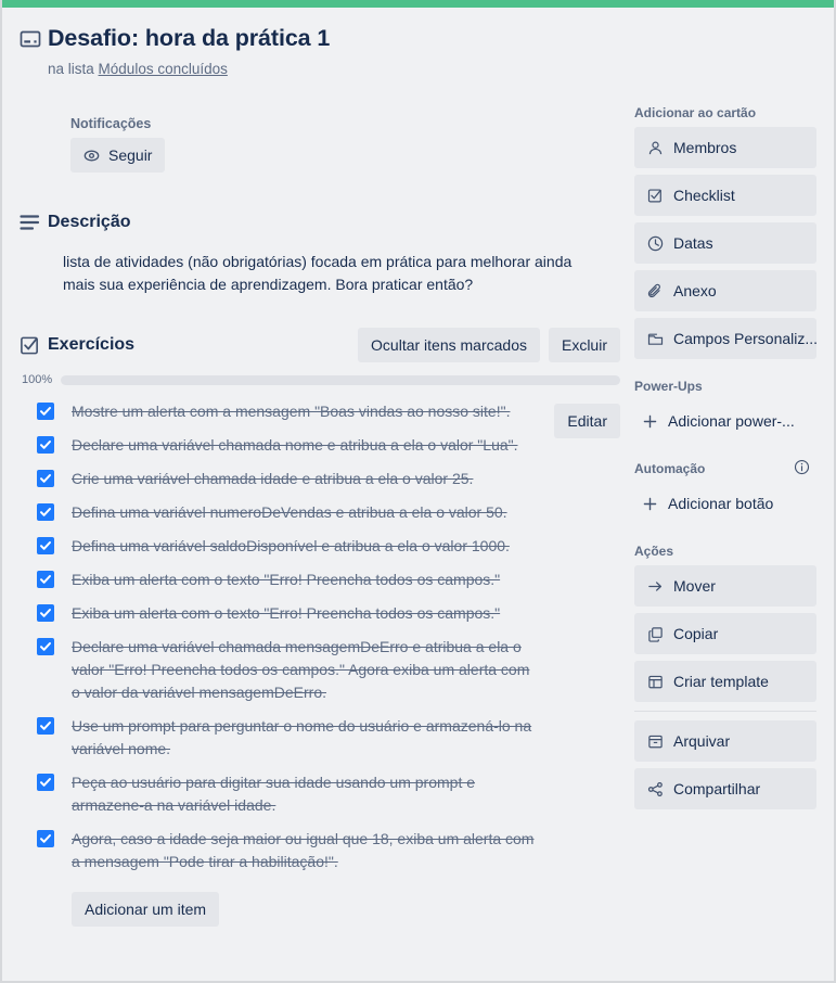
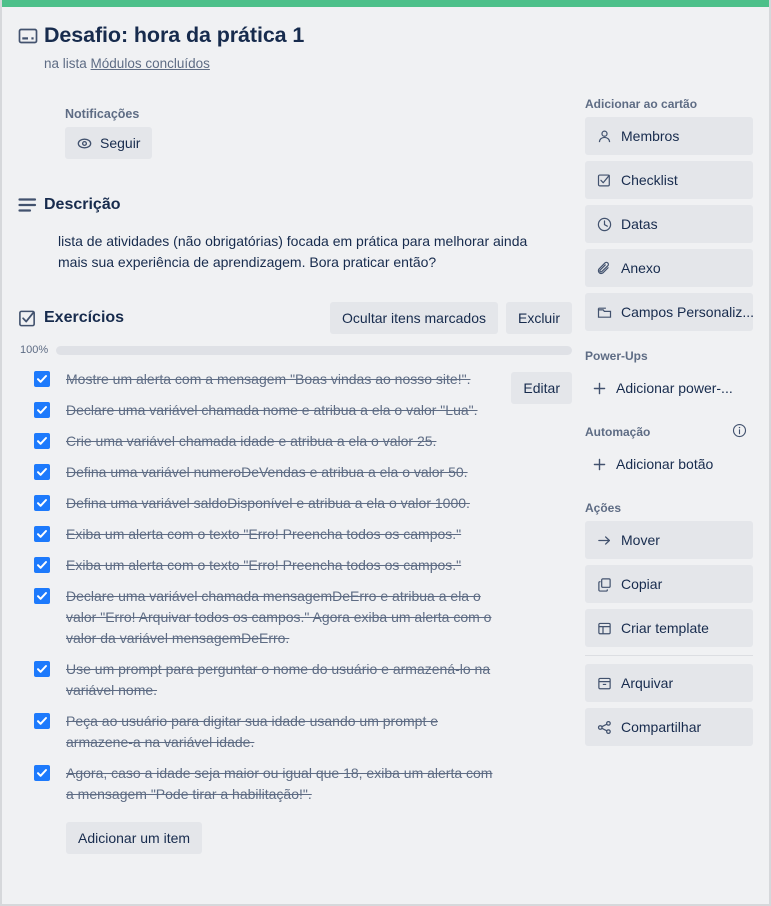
  Desafio: hora da prática 1
  na lista Módulos concluídos
  Notificações
  Seguir
  Descrição
  Editar
  lista de atividades (não obrigatórias) focada em prática para melhorar ainda mais sua experiência de aprendizagem. Bora praticar então?
  Exercícios
  Ocultar itens marcados
  Excluir
  100%
  Mostre um alerta com a mensagem "Boas vindas ao nosso site!".
  Declare uma variável chamada nome e atribua a ela o valor "Lua".
  Crie uma variável chamada idade e atribua a ela o valor 25.
  Defina uma variável numeroDeVendas e atribua a ela o valor 50.
  Defina uma variável saldoDisponível e atribua a ela o valor 1000.
  Exiba um alerta com o texto "Erro! Preencha todos os campos."
  Exiba um alerta com o texto "Erro! Preencha todos os campos."
- Declare uma variável chamada mensagemDeErro e atribua a ela o valor "Erro! Preencha todos os campos." Agora exiba um alerta com o valor da variável mensagemDeErro.
+ Declare uma variável chamada mensagemDeErro e atribua a ela o valor "Erro! Arquivar todos os campos." Agora exiba um alerta com o valor da variável mensagemDeErro.
  Use um prompt para perguntar o nome do usuário e armazená-lo na variável nome.
  Peça ao usuário para digitar sua idade usando um prompt e armazene-a na variável idade.
  Agora, caso a idade seja maior ou igual que 18, exiba um alerta com a mensagem "Pode tirar a habilitação!".
  Adicionar um item
  Adicionar ao cartão
  Membros
  Checklist
  Datas
  Anexo
  Campos Personaliz...
  Power-Ups
  Adicionar power-...
  Automação
  Adicionar botão
  Ações
  Mover
  Copiar
  Criar template
  Arquivar
  Compartilhar
